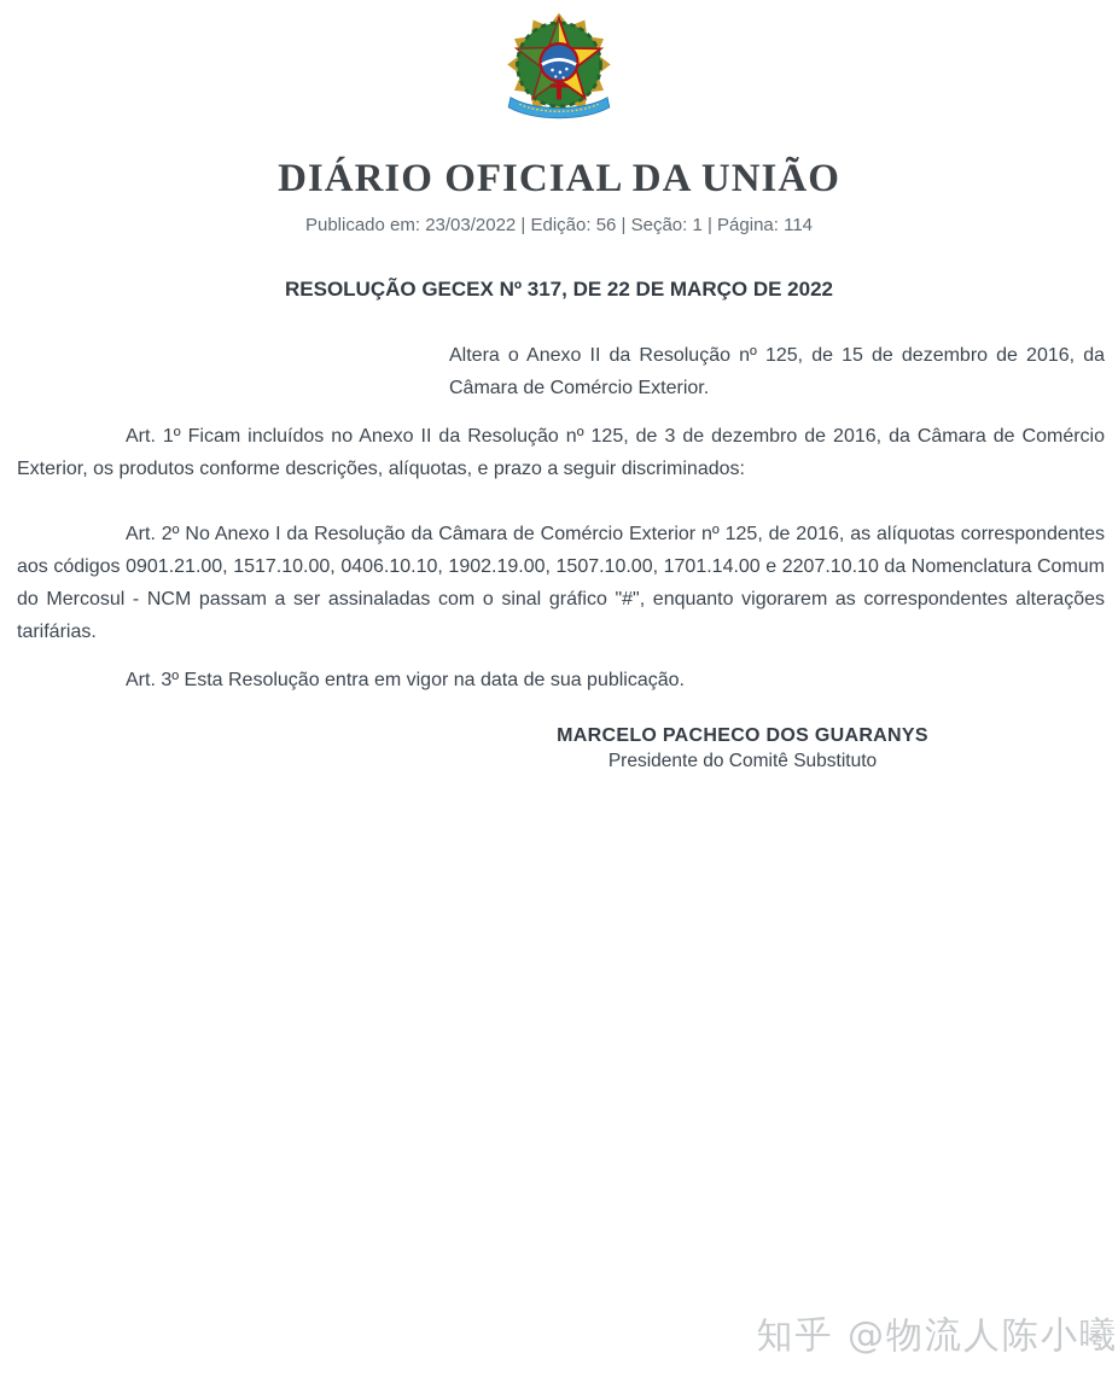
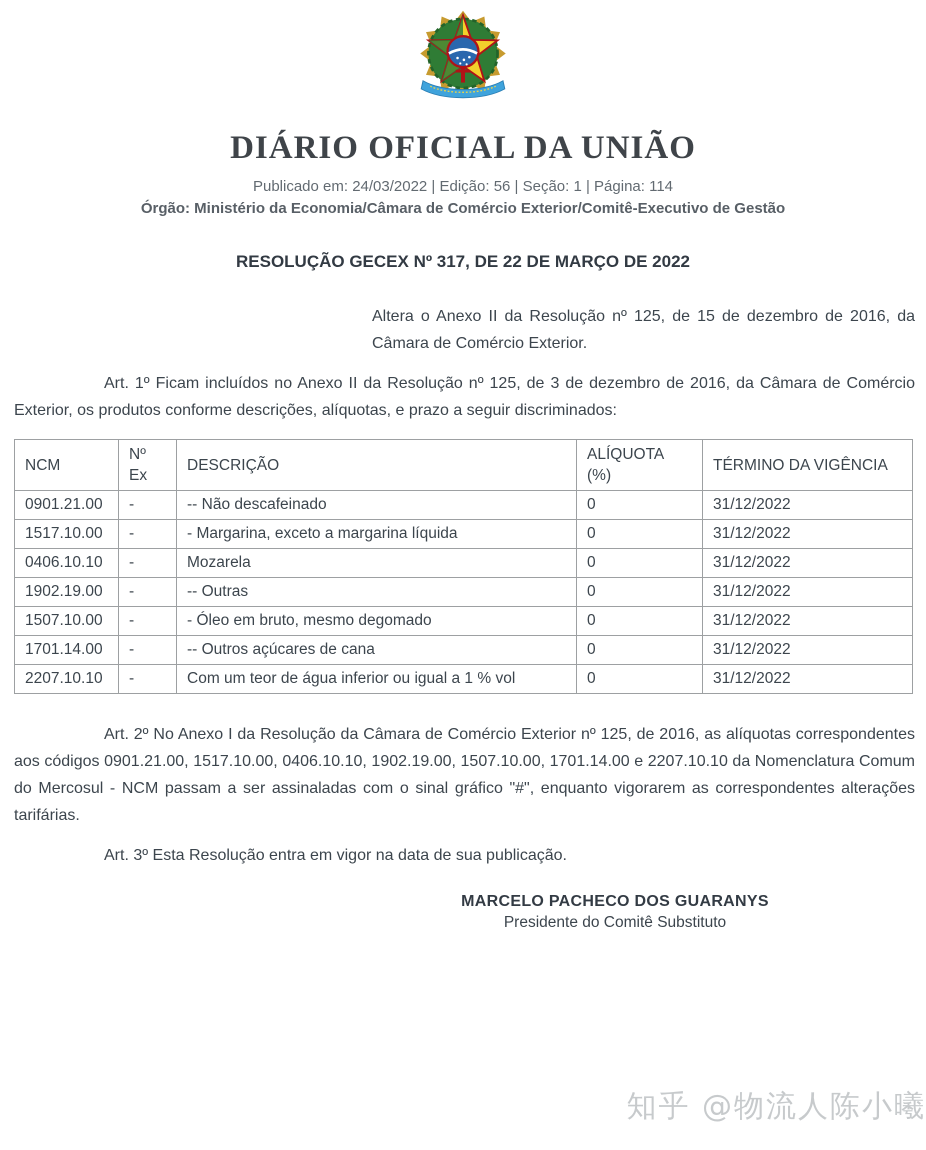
  DIÁRIO OFICIAL DA UNIÃO
- Publicado em: 23/03/2022 | Edição: 56 | Seção: 1 | Página: 114
+ Publicado em: 24/03/2022 | Edição: 56 | Seção: 1 | Página: 114
+ Órgão: Ministério da Economia/Câmara de Comércio Exterior/Comitê-Executivo de Gestão
  RESOLUÇÃO GECEX Nº 317, DE 22 DE MARÇO DE 2022
  Altera o Anexo II da Resolução nº 125, de 15 de dezembro de 2016, da Câmara de Comércio Exterior.
  Art. 1º Ficam incluídos no Anexo II da Resolução nº 125, de 3 de dezembro de 2016, da Câmara de Comércio Exterior, os produtos conforme descrições, alíquotas, e prazo a seguir discriminados:
+ NCM	Nº Ex	DESCRIÇÃO	ALÍQUOTA (%)	TÉRMINO DA VIGÊNCIA
+ 0901.21.00	-	-- Não descafeinado	0	31/12/2022
+ 1517.10.00	-	- Margarina, exceto a margarina líquida	0	31/12/2022
+ 0406.10.10	-	Mozarela	0	31/12/2022
+ 1902.19.00	-	-- Outras	0	31/12/2022
+ 1507.10.00	-	- Óleo em bruto, mesmo degomado	0	31/12/2022
+ 1701.14.00	-	-- Outros açúcares de cana	0	31/12/2022
+ 2207.10.10	-	Com um teor de água inferior ou igual a 1 % vol	0	31/12/2022
  Art. 2º No Anexo I da Resolução da Câmara de Comércio Exterior nº 125, de 2016, as alíquotas correspondentes aos códigos 0901.21.00, 1517.10.00, 0406.10.10, 1902.19.00, 1507.10.00, 1701.14.00 e 2207.10.10 da Nomenclatura Comum do Mercosul - NCM passam a ser assinaladas com o sinal gráfico "#", enquanto vigorarem as correspondentes alterações tarifárias.
  Art. 3º Esta Resolução entra em vigor na data de sua publicação.
  MARCELO PACHECO DOS GUARANYS
  Presidente do Comitê Substituto
  知乎 @物流人陈小曦
